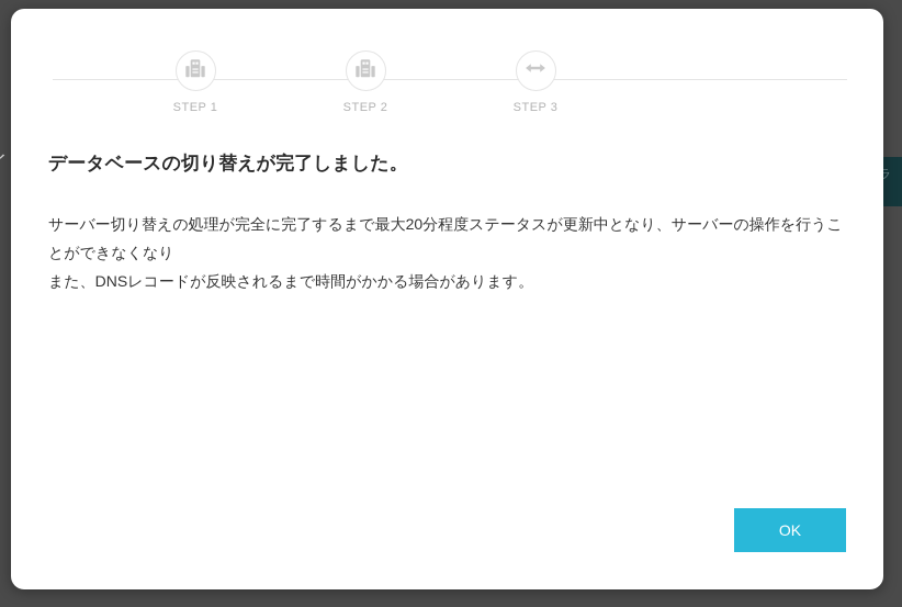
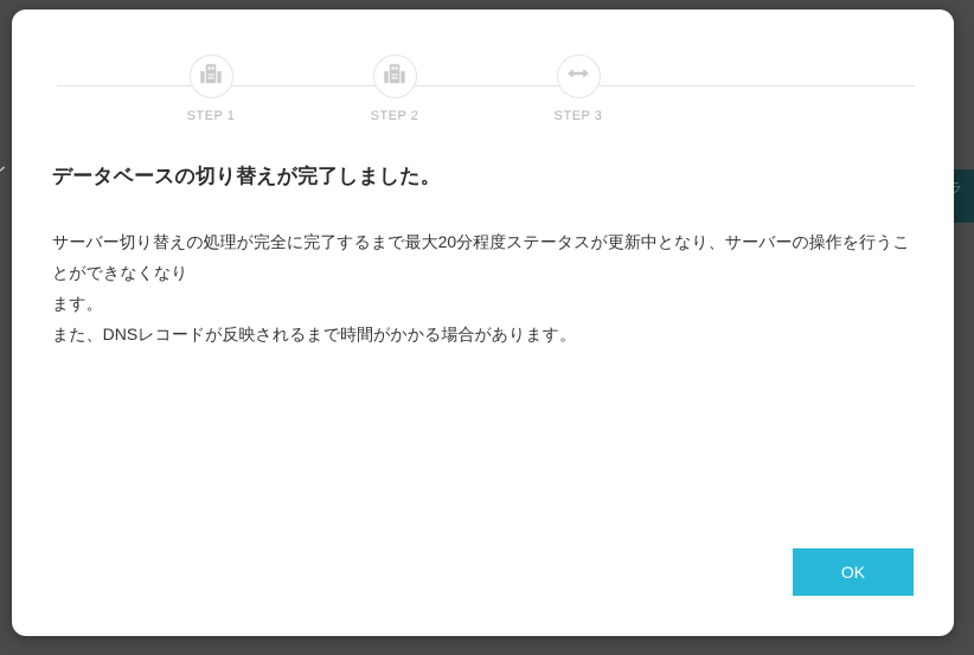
  ラ
  STEP 1
  STEP 2
  STEP 3
  データベースの切り替えが完了しました。
  サーバー切り替えの処理が完全に完了するまで最大20分程度ステータスが更新中となり、サーバーの操作を行うことができなくなり
+ ます。
  また、DNSレコードが反映されるまで時間がかかる場合があります。
  OK
